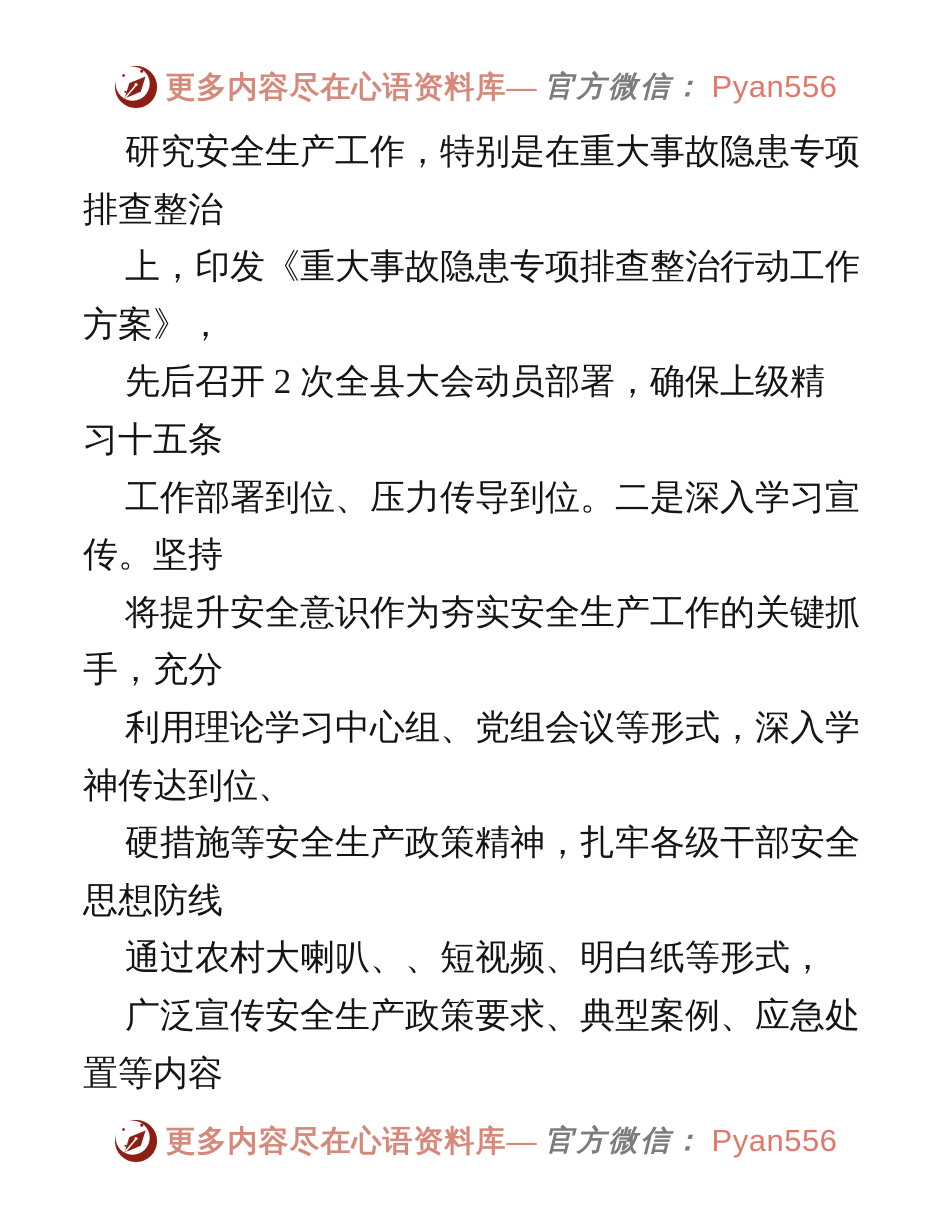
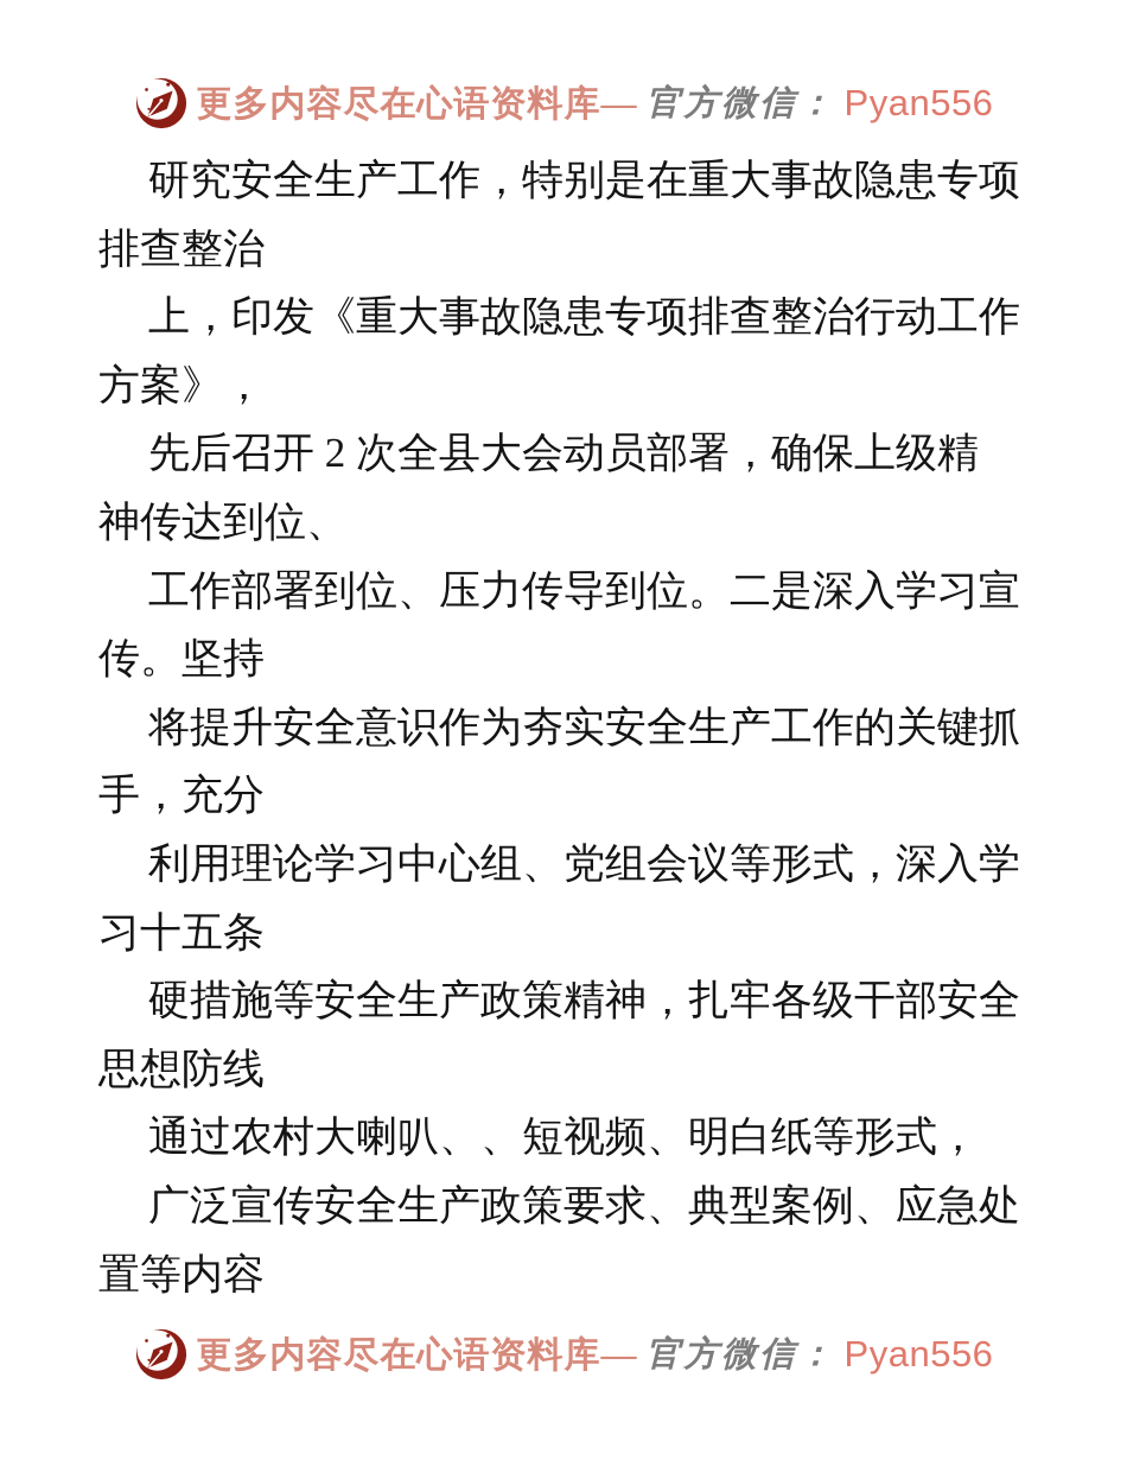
  更多内容尽在心语资料库—
  官方微信：
  Pyan556
  研究安全生产工作，特别是在重大事故隐患专项
  排查整治
  上，印发《重大事故隐患专项排查整治行动工作
  方案》，
  先后召开 2 次全县大会动员部署，确保上级精
- 习十五条
+ 神传达到位、
  工作部署到位、压力传导到位。二是深入学习宣
  传。坚持
  将提升安全意识作为夯实安全生产工作的关键抓
  手，充分
  利用理论学习中心组、党组会议等形式，深入学
- 神传达到位、
+ 习十五条
  硬措施等安全生产政策精神，扎牢各级干部安全
  思想防线
  通过农村大喇叭、、短视频、明白纸等形式，
  广泛宣传安全生产政策要求、典型案例、应急处
  置等内容
  更多内容尽在心语资料库—
  官方微信：
  Pyan556
